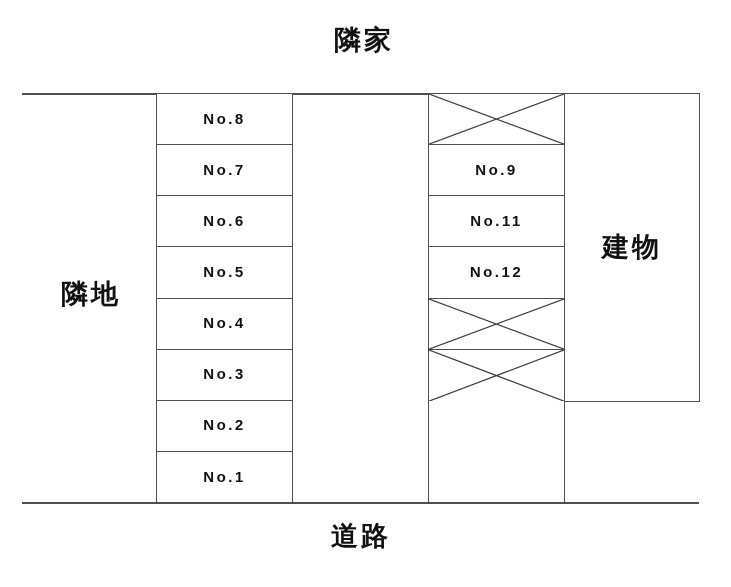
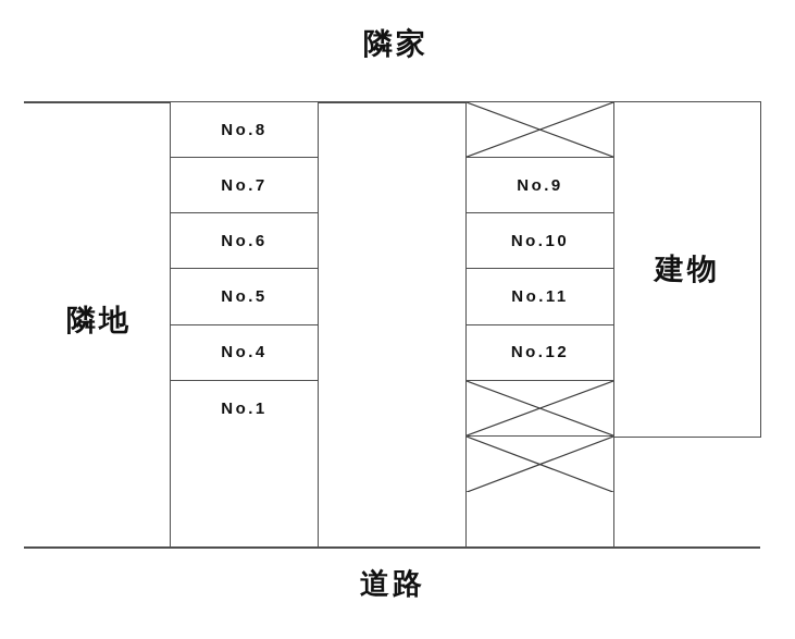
  隣家
  隣地
  No.8
  No.7
  No.6
  No.5
  No.4
- No.3
- No.2
  No.1
  No.9
+ No.10
  No.11
  No.12
  建物
  道路
